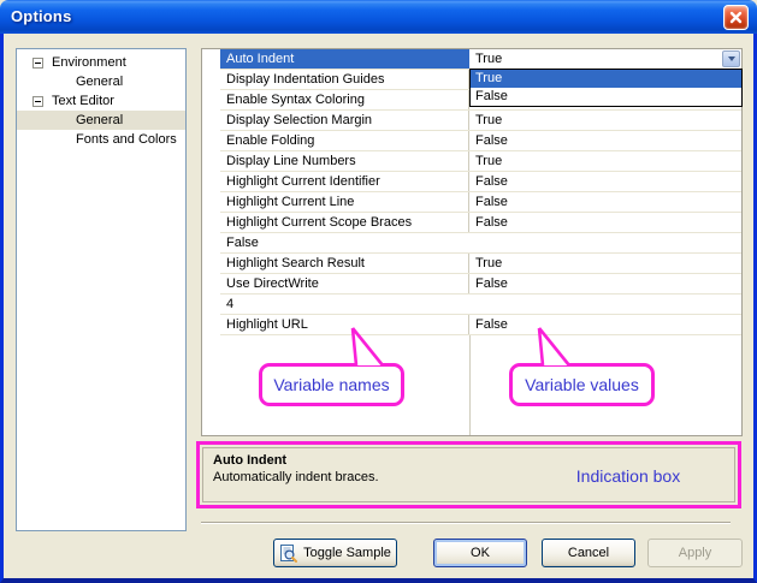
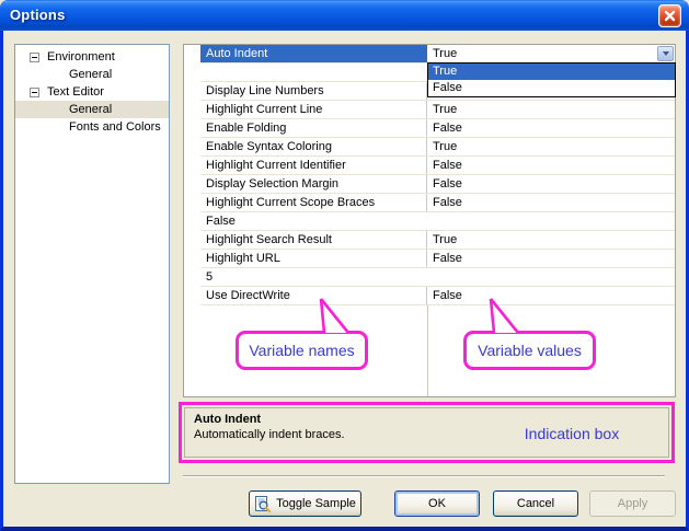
  Options
  Environment
  General
  Text Editor
  General
  Fonts and Colors
  Auto Indent
  True
- Display Indentation Guides
- Enable Syntax Coloring
+ Display Line Numbers
- Display Selection Margin
+ Highlight Current Line
  True
  Enable Folding
  False
- Display Line Numbers
+ Enable Syntax Coloring
  True
  Highlight Current Identifier
  False
- Highlight Current Line
+ Display Selection Margin
  False
  Highlight Current Scope Braces
  False
  False
  Highlight Search Result
  True
- Use DirectWrite
+ Highlight URL
  False
- 4
+ 5
- Highlight URL
+ Use DirectWrite
  False
  True
  False
  Variable names
  Variable values
  Auto Indent
  Automatically indent braces.
  Indication box
  Toggle Sample
  OK
  Cancel
  Apply
